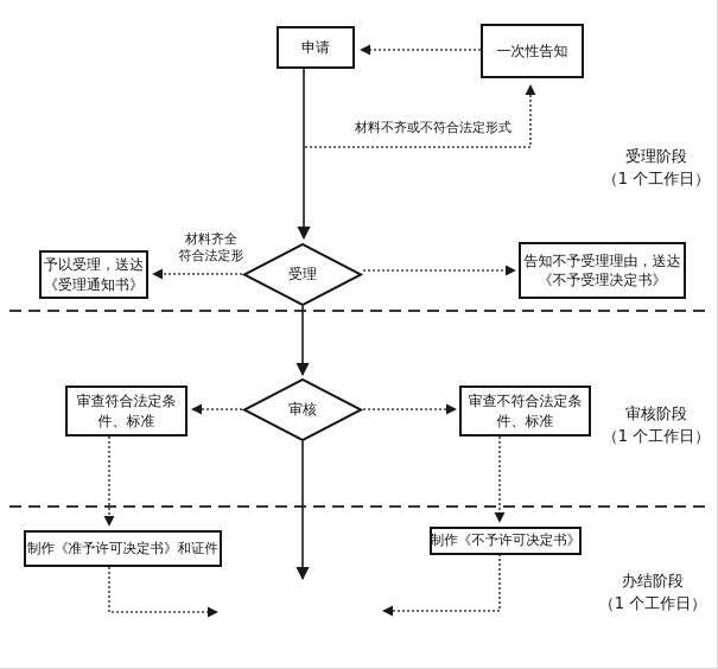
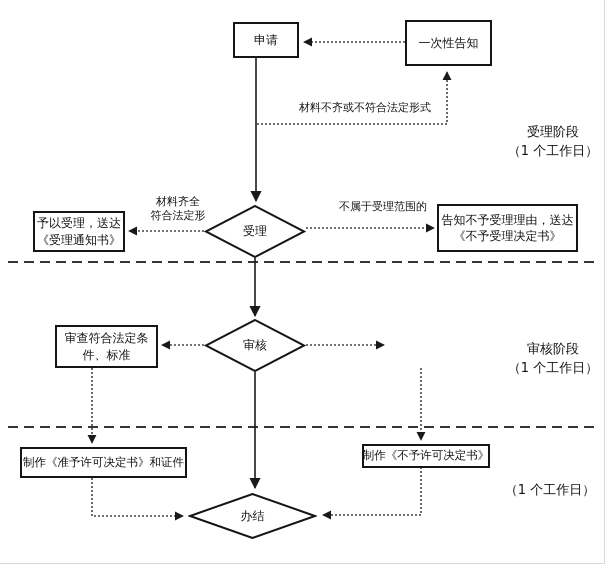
  申请
  一次性告知
  予以受理，送达《受理通知书》
  告知不予受理理由，送达《不予受理决定书》
  审查符合法定条件、标准
- 审查不符合法定条件、标准
  制作《准予许可决定书》和证件
  制作《不予许可决定书》
  受理
  审核
+ 办结
  材料不齐或不符合法定形式
  材料齐全
  符合法定形
+ 不属于受理范围的
  受理阶段
  （1 个工作日）
  审核阶段
  （1 个工作日）
- 办结阶段
  （1 个工作日）
